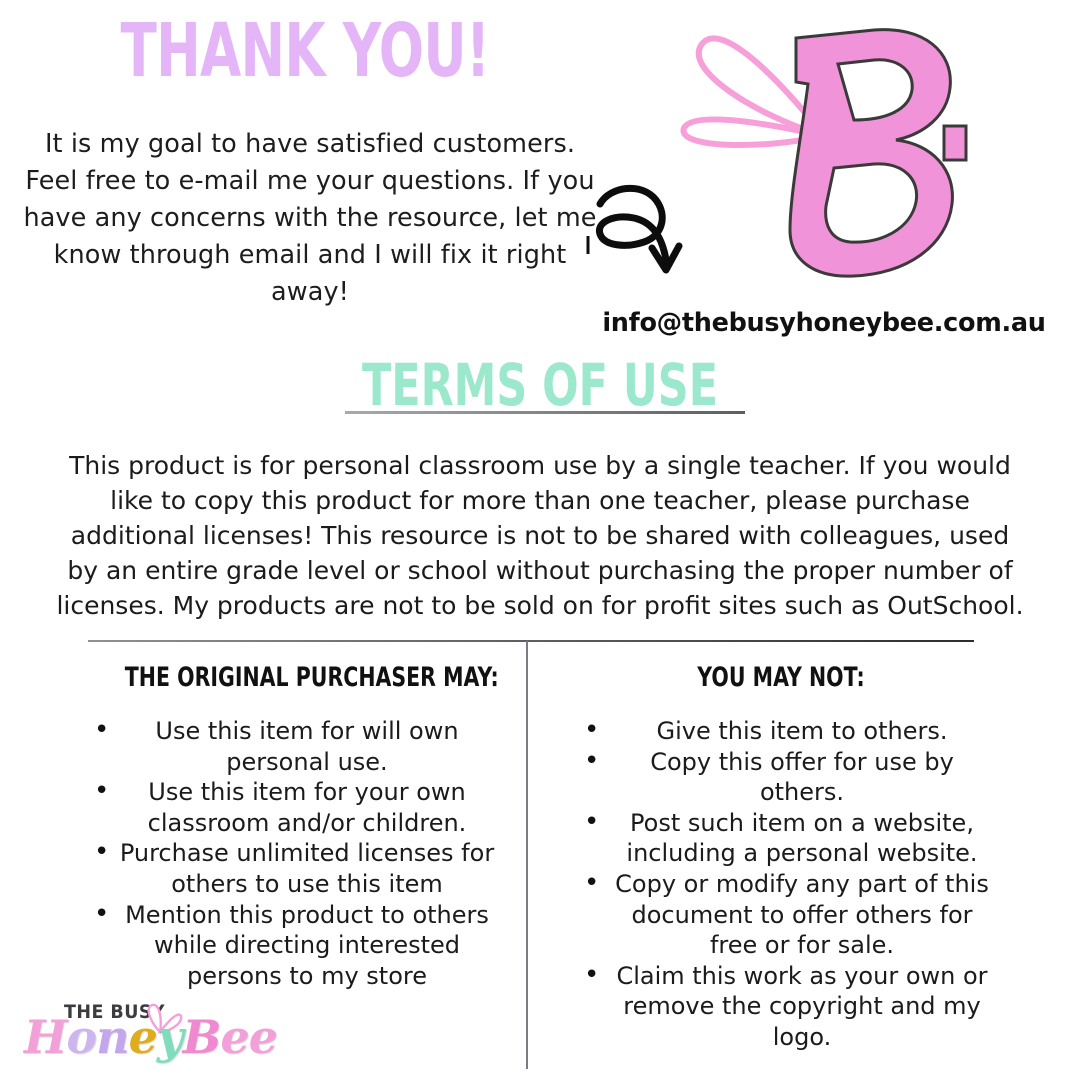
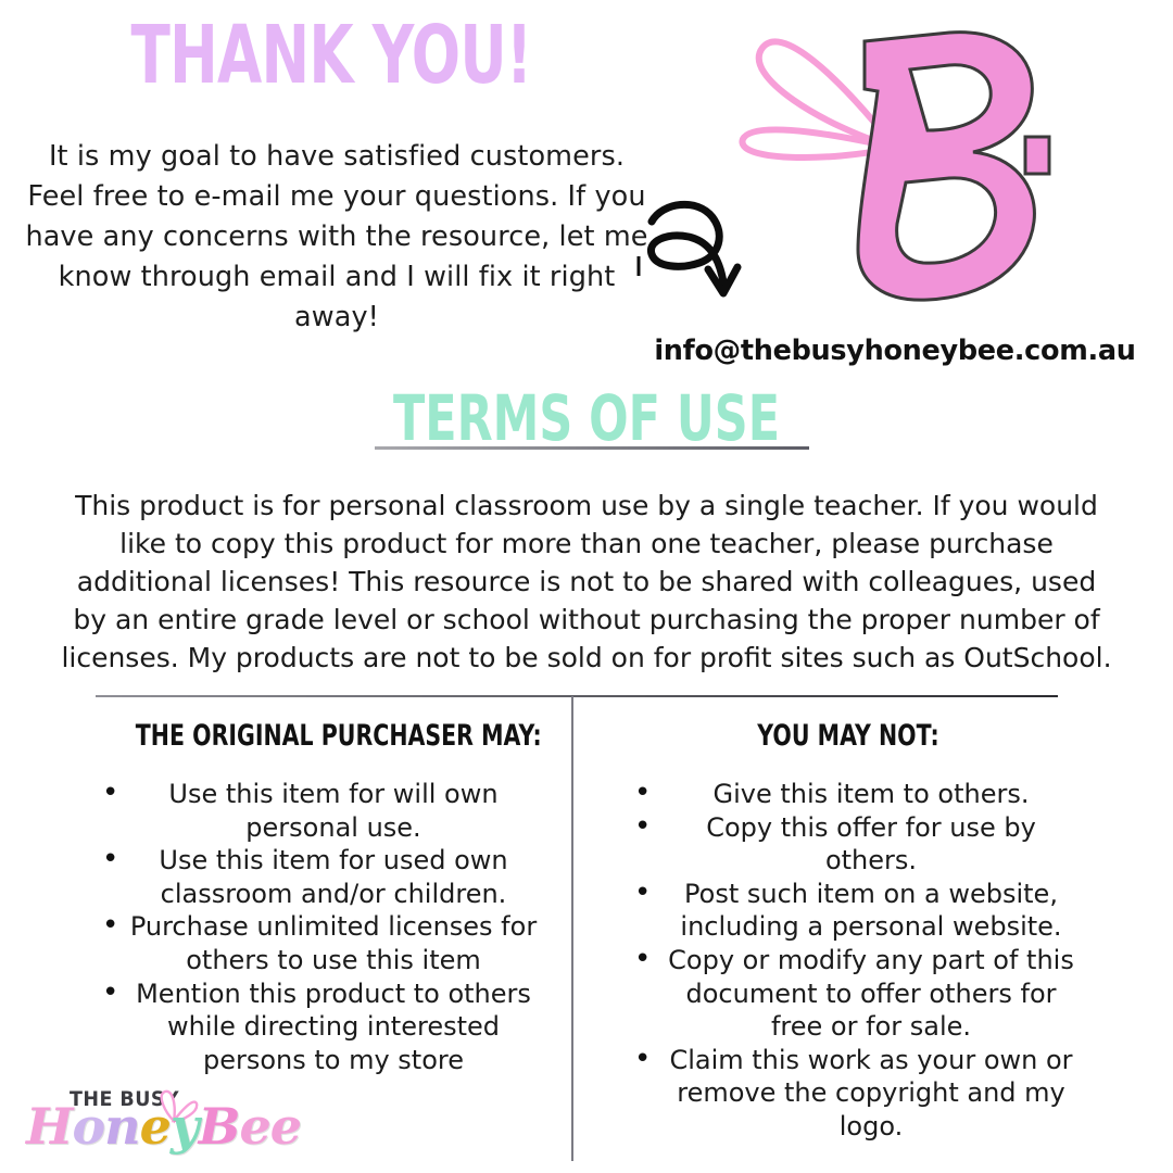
  THANK YOU!
  It is my goal to have satisfied customers. Feel free to e-mail me your questions. If you have any concerns with the resource, let me know through email and I will fix it right away!
  info@thebusyhoneybee.com.au
  TERMS OF USE
  This product is for personal classroom use by a single teacher. If you would like to copy this product for more than one teacher, please purchase additional licenses! This resource is not to be shared with colleagues, used by an entire grade level or school without purchasing the proper number of licenses. My products are not to be sold on for profit sites such as OutSchool.
  THE ORIGINAL PURCHASER MAY:
  Use this item for will own personal use.
- Use this item for your own classroom and/or children.
+ Use this item for used own classroom and/or children.
  Purchase unlimited licenses for others to use this item
  Mention this product to others while directing interested persons to my store
  YOU MAY NOT:
  Give this item to others.
  Copy this offer for use by others.
  Post such item on a website, including a personal website.
  Copy or modify any part of this document to offer others for free or for sale.
  Claim this work as your own or remove the copyright and my logo.
  THE BUS
  HoneyBee
